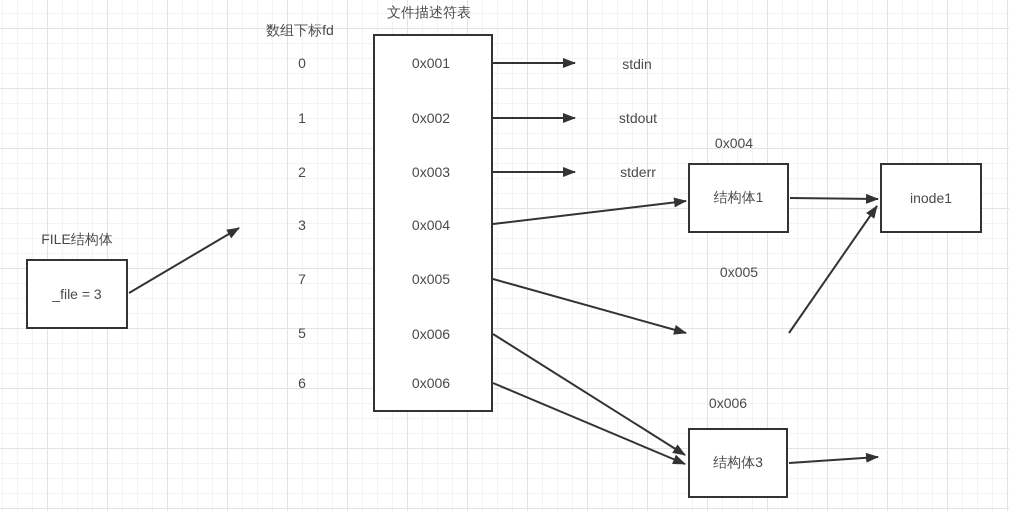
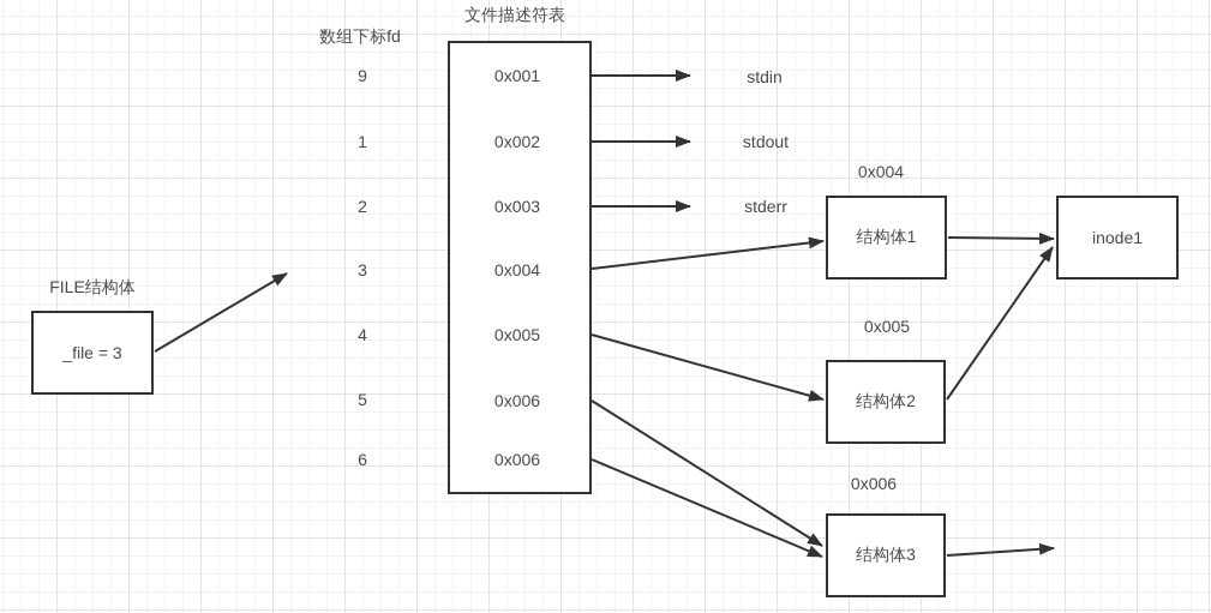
  FILE结构体
  _file = 3
  数组下标fd
- 0
+ 9
  1
  2
  3
- 7
+ 4
  5
  6
  文件描述符表
  0x001
  0x002
  0x003
  0x004
  0x005
  0x006
  0x006
  stdin
  stdout
  stderr
  0x004
  结构体1
  0x005
+ 结构体2
  0x006
  结构体3
  inode1
